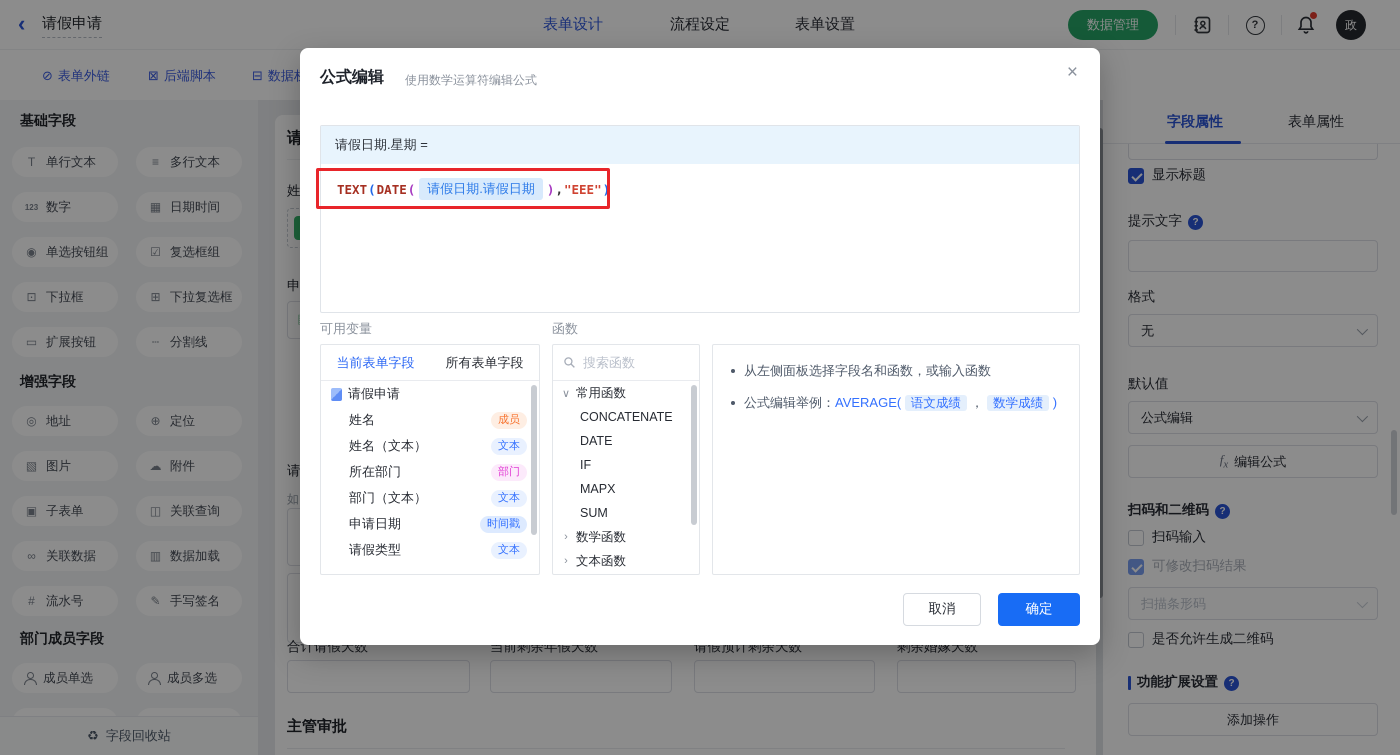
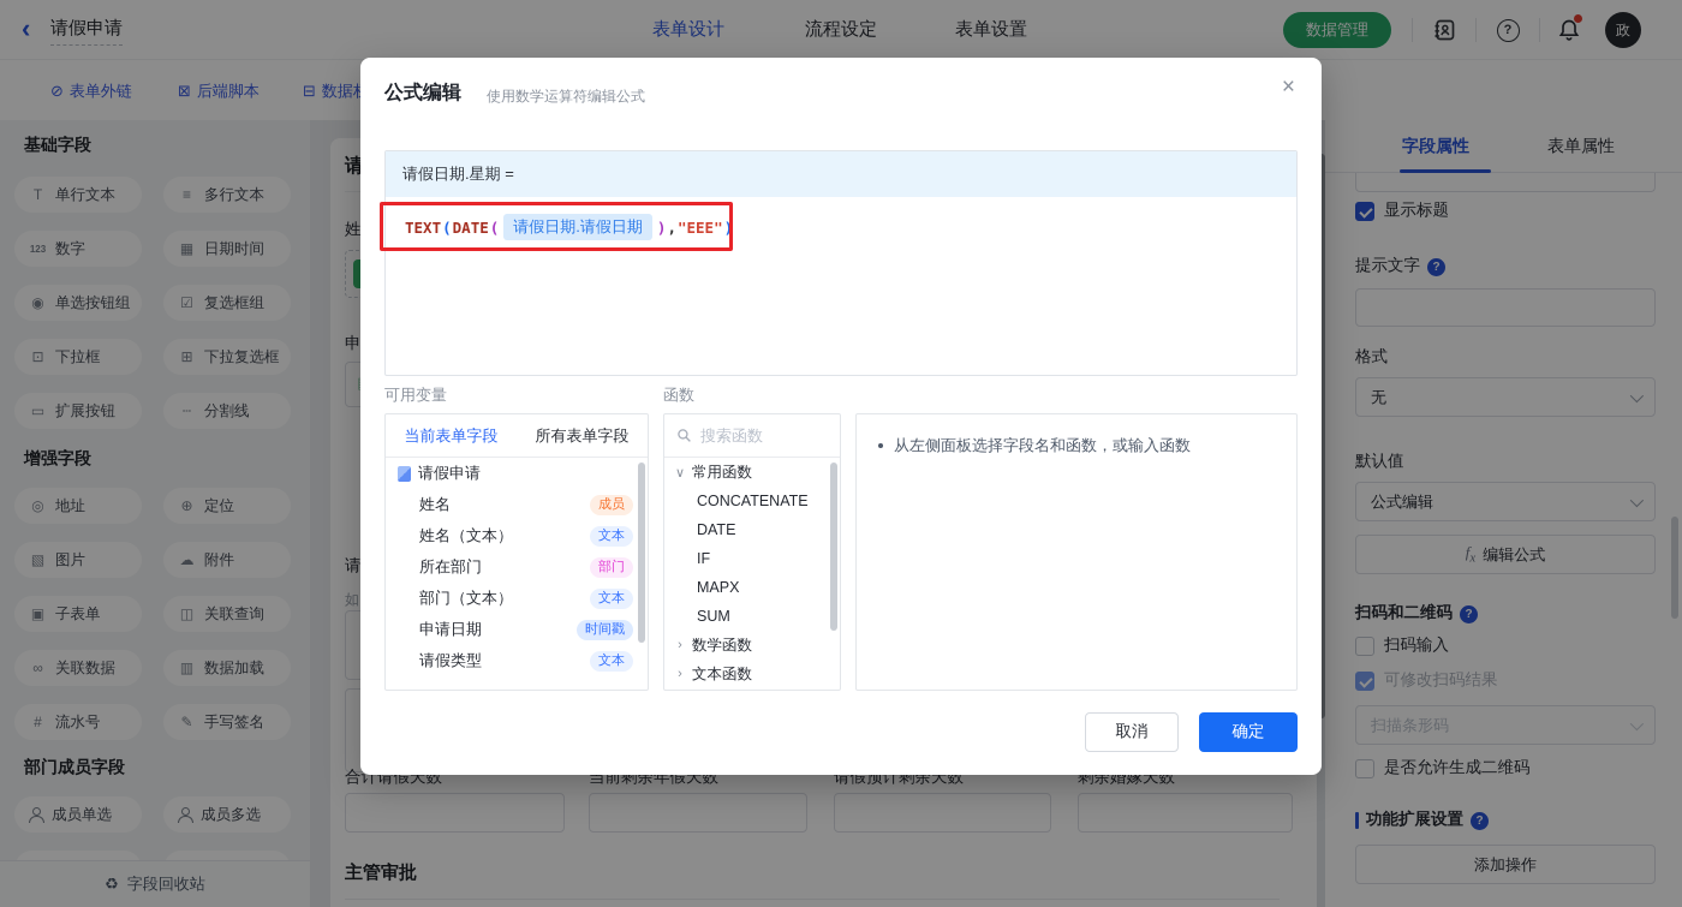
  ‹
  请假申请
  表单设计
  流程设定
  表单设置
  数据管理
  ?
  政
  ⊘
  表单外链
  ⊠
  后端脚本
  ⊟
  基础字段
  T
  单行文本
  ≡
  多行文本
  123
  数字
  ▦
  日期时间
  ◉
  单选按钮组
  ☑
  复选框组
  ⊡
  下拉框
  ⊞
  下拉复选框
  ▭
  扩展按钮
  ┄
  分割线
  增强字段
  ◎
  地址
  ⊕
  定位
  ▧
  图片
  ☁
  附件
  ▣
  子表单
  ◫
  关联查询
  ∞
  关联数据
  ▥
  数据加载
  #
  流水号
  ✎
  手写签名
  部门成员字段
  成员单选
  成员多选
  ♻
  字段回收站
  如
  合计请假天数
  当前剩余年假天数
  请假预计剩余天数
  剩余婚嫁天数
  主管审批
  字段属性
  表单属性
  显示标题
  提示文字
  ?
  格式
  无
  默认值
  公式编辑
  fx
  编辑公式
  扫码和二维码
  ?
  扫码输入
  可修改扫码结果
  扫描条形码
  是否允许生成二维码
  功能扩展设置
  ?
  添加操作
  公式编辑
  使用数学运算符编辑公式
  ×
  请假日期.星期 =
  TEXT
  (
  DATE
  (
  请假日期.请假日期
  )
  ,
  "EEE"
  )
  可用变量
  函数
  当前表单字段
  所有表单字段
  请假申请
  姓名
  成员
  姓名（文本）
  文本
  所在部门
  部门
  部门（文本）
  文本
  申请日期
  时间戳
  请假类型
  文本
  搜索函数
  ∨
  常用函数
  CONCATENATE
  DATE
  IF
  MAPX
  SUM
  ›
  数学函数
  ›
  文本函数
  从左侧面板选择字段名和函数，或输入函数
- 公式编辑举例：AVERAGE( 语文成绩 ， 数学成绩 )
  取消
  确定
